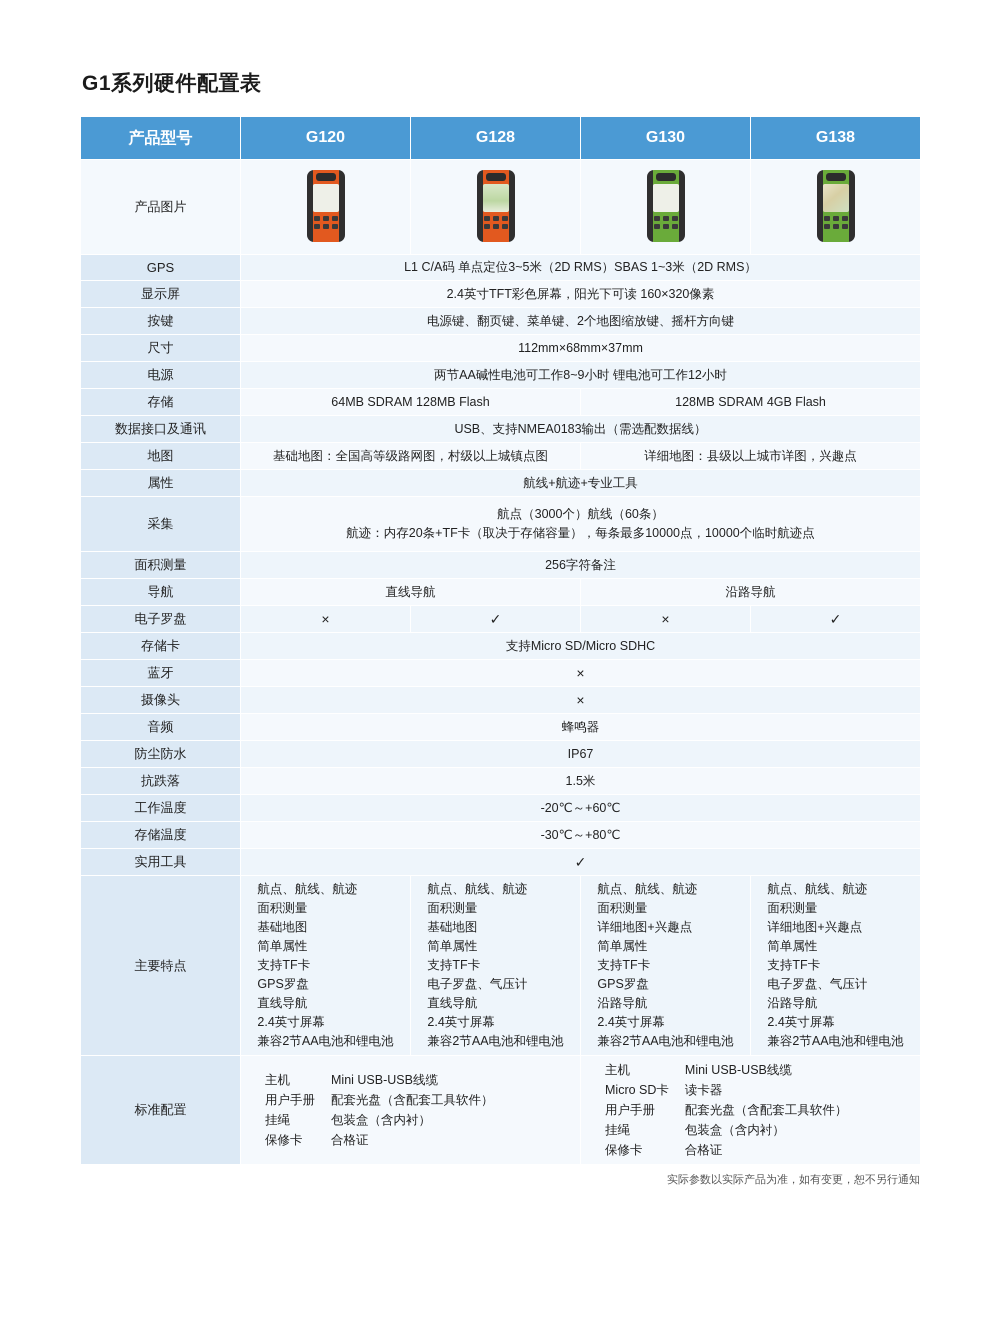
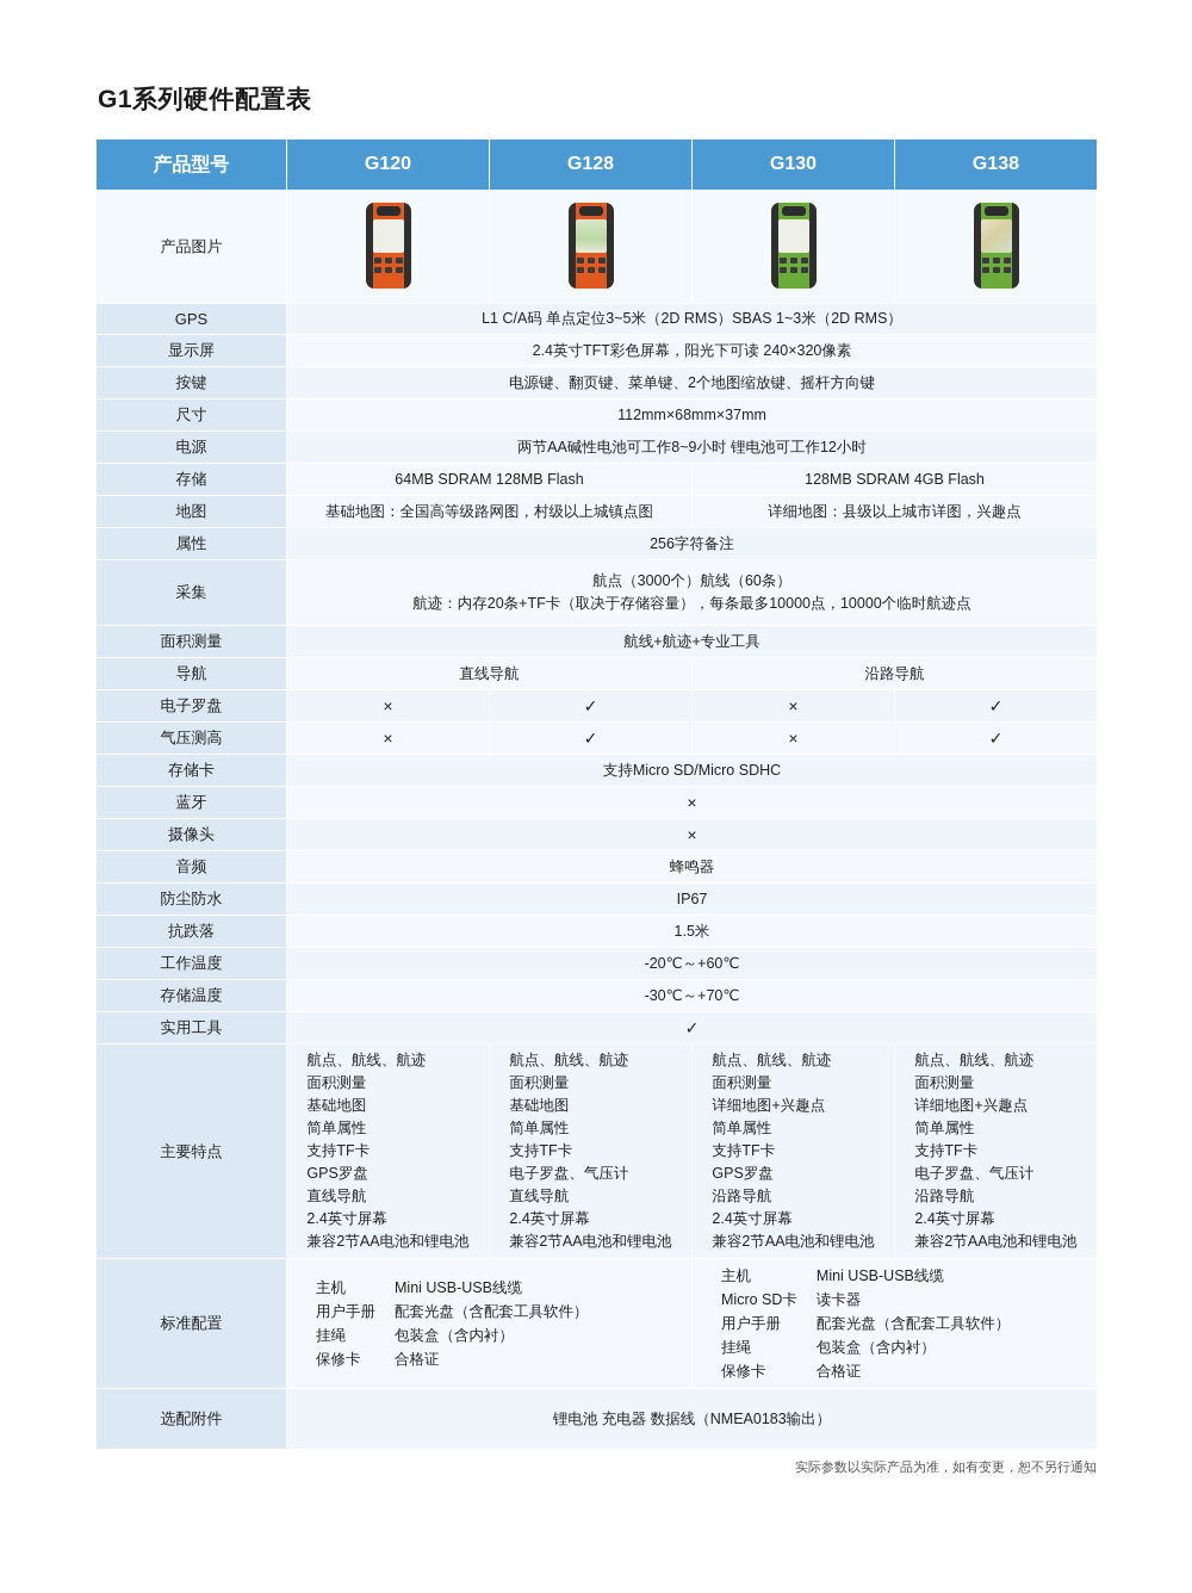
  G1系列硬件配置表
  产品型号	G120	G128	G130	G138
  产品图片
  GPS	L1 C/A码 单点定位3~5米（2D RMS）SBAS 1~3米（2D RMS）
- 显示屏	2.4英寸TFT彩色屏幕，阳光下可读 160×320像素
+ 显示屏	2.4英寸TFT彩色屏幕，阳光下可读 240×320像素
  按键	电源键、翻页键、菜单键、2个地图缩放键、摇杆方向键
  尺寸	112mm×68mm×37mm
  电源	两节AA碱性电池可工作8~9小时 锂电池可工作12小时
  存储	64MB SDRAM 128MB Flash	128MB SDRAM 4GB Flash
- 数据接口及通讯	USB、支持NMEA0183输出（需选配数据线）
  地图	基础地图：全国高等级路网图，村级以上城镇点图	详细地图：县级以上城市详图，兴趣点
- 属性	航线+航迹+专业工具
+ 属性	256字符备注
  采集	航点（3000个）航线（60条） 航迹：内存20条+TF卡（取决于存储容量），每条最多10000点，10000个临时航迹点
- 面积测量	256字符备注
+ 面积测量	航线+航迹+专业工具
  导航	直线导航	沿路导航
  电子罗盘	×	✓	×	✓
+ 气压测高	×	✓	×	✓
  存储卡	支持Micro SD/Micro SDHC
  蓝牙	×
  摄像头	×
  音频	蜂鸣器
  防尘防水	IP67
  抗跌落	1.5米
  工作温度	-20℃～+60℃
- 存储温度	-30℃～+80℃
+ 存储温度	-30℃～+70℃
  实用工具	✓
  主要特点	航点、航线、航迹 面积测量 基础地图 简单属性 支持TF卡 GPS罗盘 直线导航 2.4英寸屏幕 兼容2节AA电池和锂电池	航点、航线、航迹 面积测量 基础地图 简单属性 支持TF卡 电子罗盘、气压计 直线导航 2.4英寸屏幕 兼容2节AA电池和锂电池	航点、航线、航迹 面积测量 详细地图+兴趣点 简单属性 支持TF卡 GPS罗盘 沿路导航 2.4英寸屏幕 兼容2节AA电池和锂电池	航点、航线、航迹 面积测量 详细地图+兴趣点 简单属性 支持TF卡 电子罗盘、气压计 沿路导航 2.4英寸屏幕 兼容2节AA电池和锂电池
  标准配置	主机 用户手册 挂绳 保修卡 Mini USB-USB线缆 配套光盘（含配套工具软件） 包装盒（含内衬） 合格证	主机 Micro SD卡 用户手册 挂绳 保修卡 Mini USB-USB线缆 读卡器 配套光盘（含配套工具软件） 包装盒（含内衬） 合格证
+ 选配附件	锂电池 充电器 数据线（NMEA0183输出）
  实际参数以实际产品为准，如有变更，恕不另行通知
